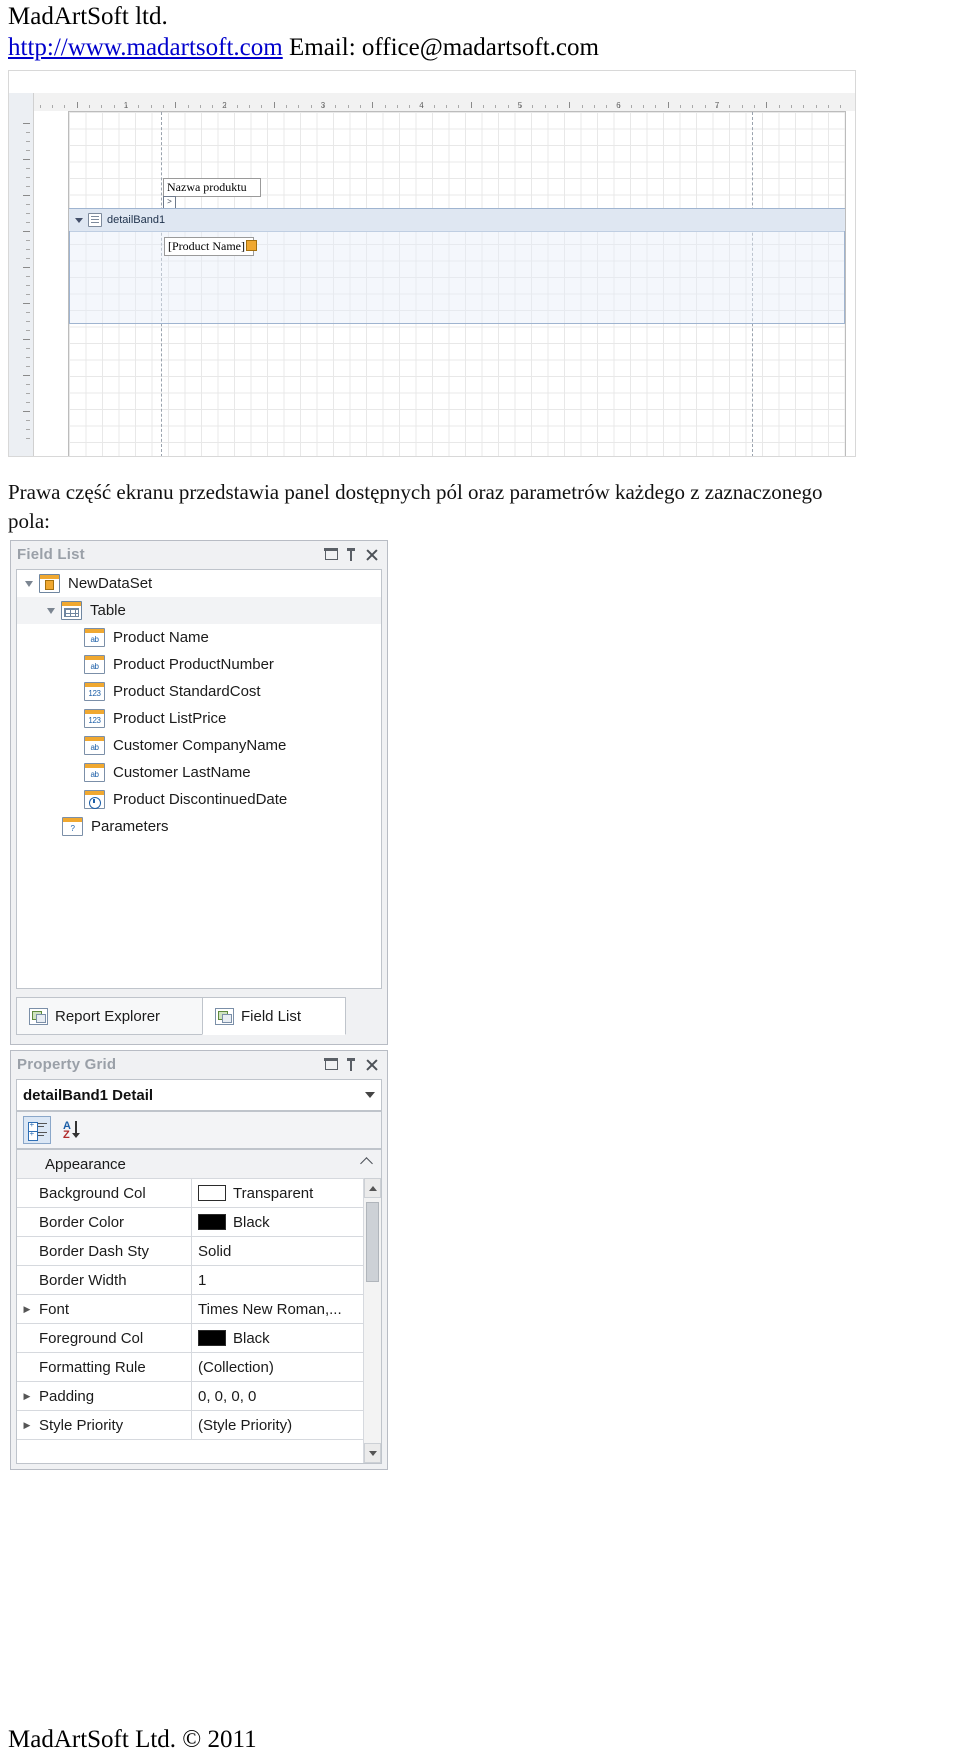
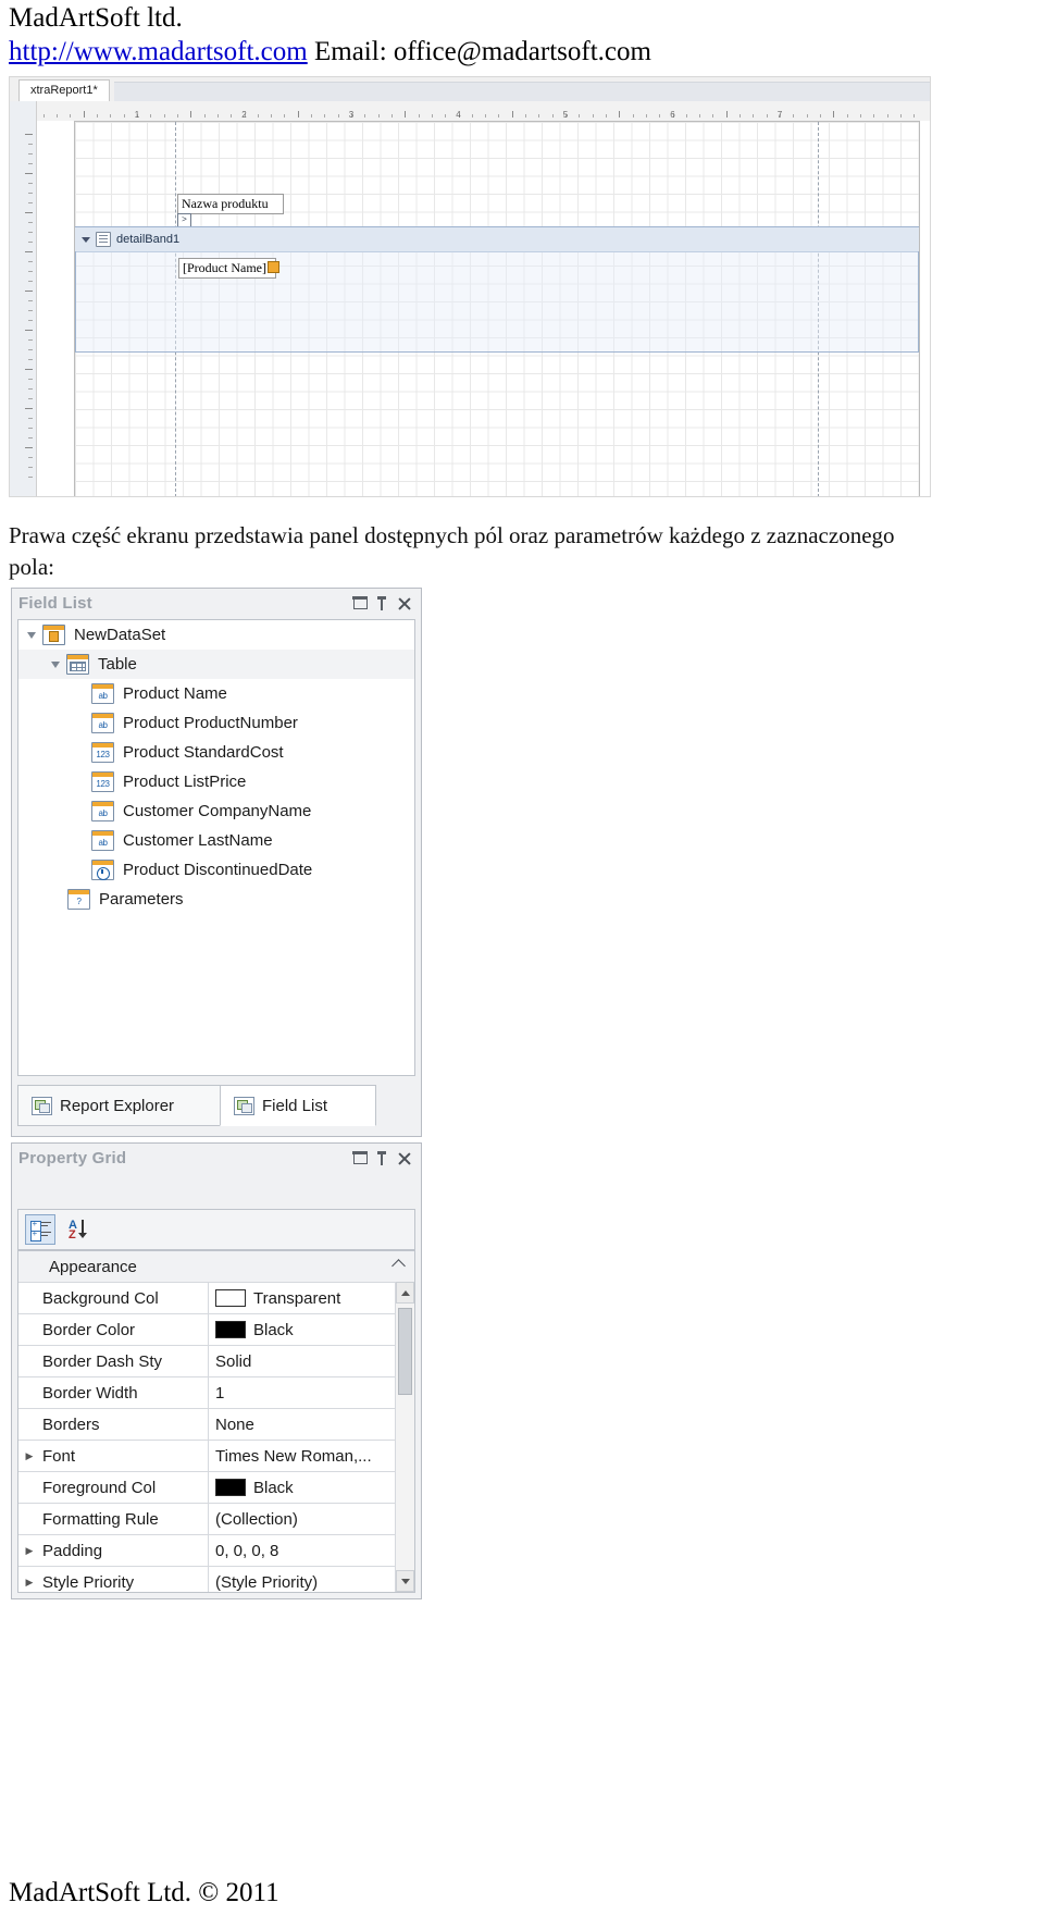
  MadArtSoft ltd.
  http://www.madartsoft.com Email: office@madartsoft.com
+ xtraReport1*
  1
  2
  3
  4
  5
  6
  7
  Nazwa produktu
  >
  detailBand1
  [Product Name]
  Prawa część ekranu przedstawia panel dostępnych pól oraz parametrów każdego z zaznaczonego pola:
  Field List
  NewDataSet
  Table
  ab
  Product Name
  ab
  Product ProductNumber
  123
  Product StandardCost
  123
  Product ListPrice
  ab
  Customer CompanyName
  ab
  Customer LastName
  Product DiscontinuedDate
  ?
  Parameters
  Report Explorer
  Field List
  Property Grid
- detailBand1 Detail
  A
  Z
  Appearance
  Background Col
  Transparent
  Border Color
  Black
  Border Dash Sty
  Solid
  Border Width
  1
+ Borders
+ None
  ▶
  Font
  Times New Roman,...
  Foreground Col
  Black
  Formatting Rule
  (Collection)
  ▶
  Padding
- 0, 0, 0, 0
+ 0, 0, 0, 8
  ▶
  Style Priority
  (Style Priority)
  MadArtSoft Ltd. © 2011
